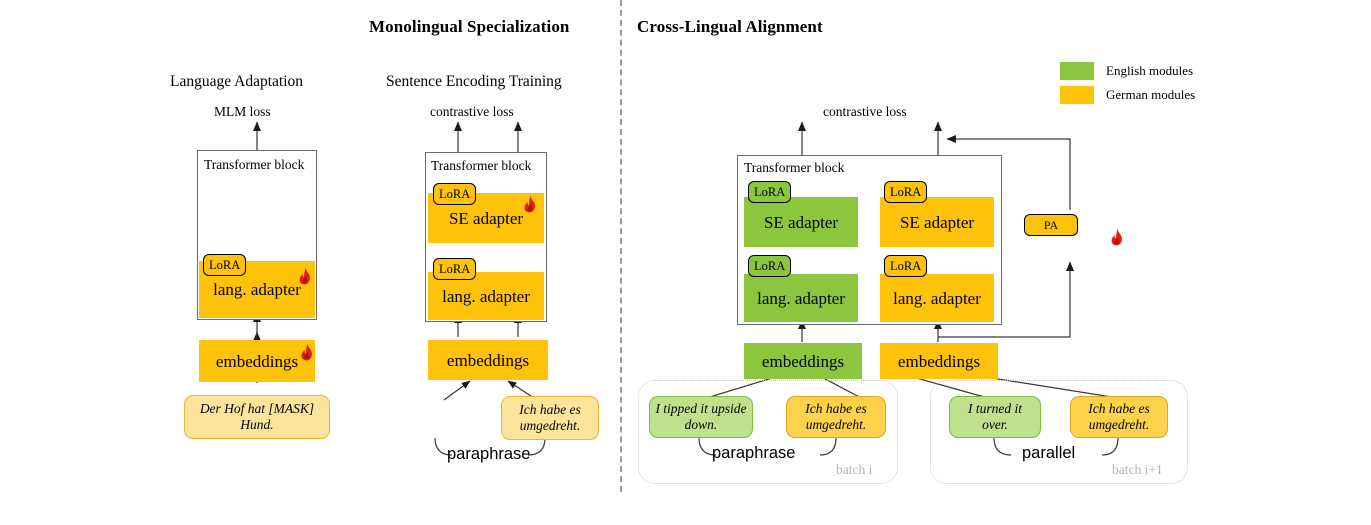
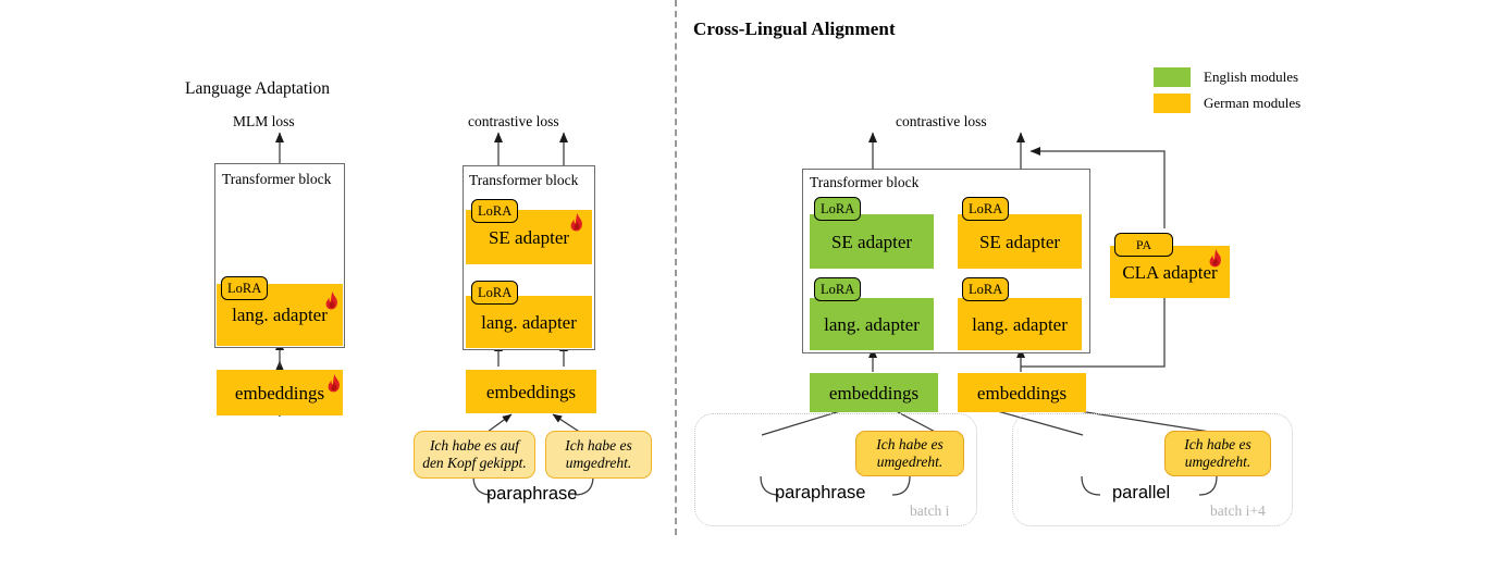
- Monolingual Specialization
  Cross-Lingual Alignment
  English modules
  German modules
  Language Adaptation
  MLM loss
  Transformer block
  lang. adapter
  LoRA
  embeddings
- Der Hof hat [MASK] Hund.
- Sentence Encoding Training
  contrastive loss
  Transformer block
  SE adapter
  LoRA
  lang. adapter
  LoRA
  embeddings
+ Ich habe es auf den Kopf gekippt.
  Ich habe es umgedreht.
  paraphrase
  contrastive loss
  Transformer block
  SE adapter
  LoRA
  lang. adapter
  LoRA
  embeddings
  SE adapter
  LoRA
  lang. adapter
  LoRA
  embeddings
+ CLA adapter
  PA
- I tipped it upside down.
  Ich habe es umgedreht.
  paraphrase
  batch i
- I turned it over.
  Ich habe es umgedreht.
  parallel
- batch i+1
+ batch i+4
